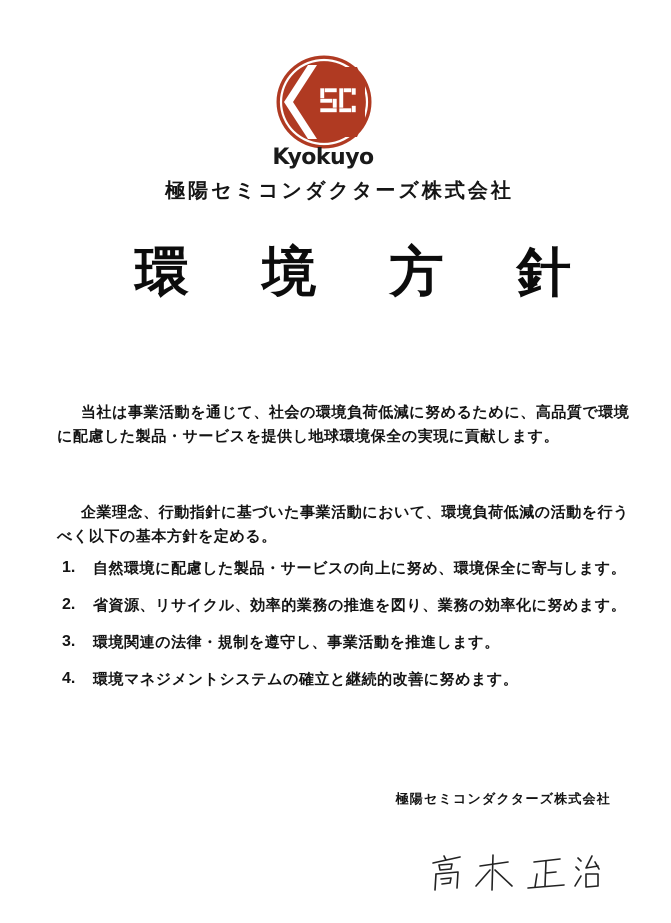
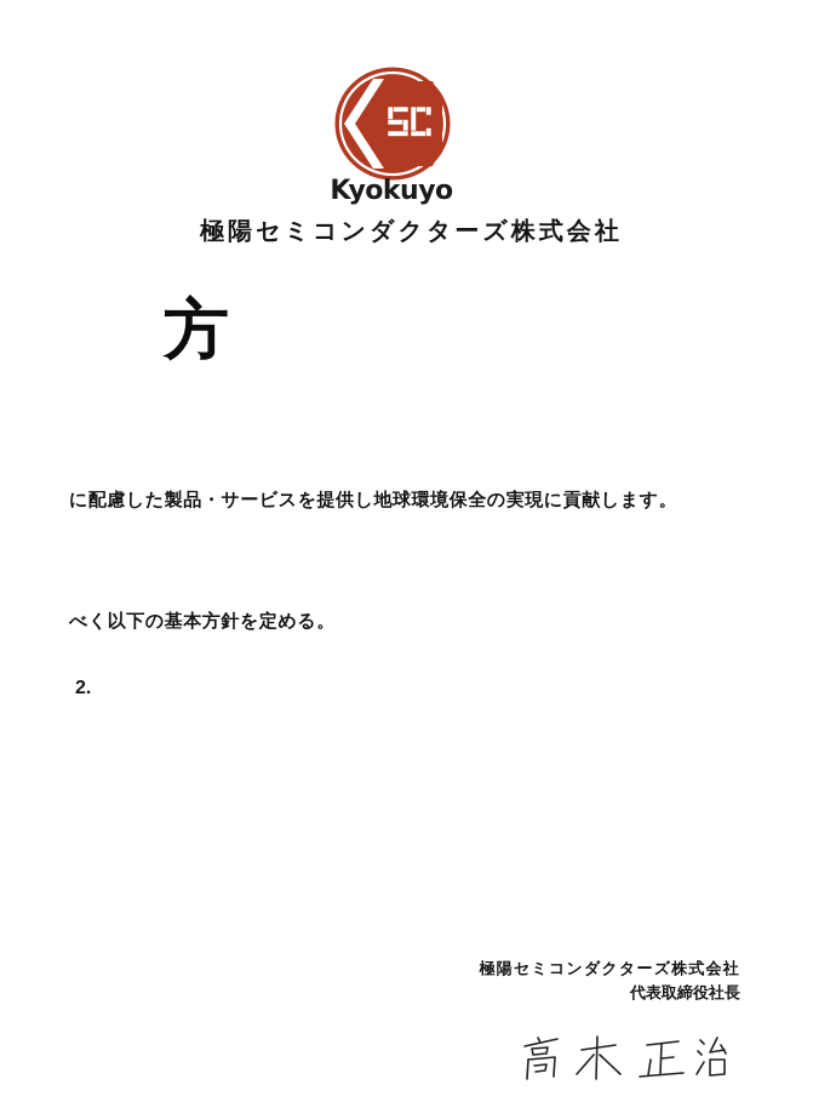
  Kyokuyo
  極陽セミコンダクターズ株式会社
- 環
- 境
  方
- 針
- 当社は事業活動を通じて、社会の環境負荷低減に努めるために、高品質で環境
  に配慮した製品・サービスを提供し地球環境保全の実現に貢献します。
- 企業理念、行動指針に基づいた事業活動において、環境負荷低減の活動を行う
  べく以下の基本方針を定める。
- 1.
- 自然環境に配慮した製品・サービスの向上に努め、環境保全に寄与します。
  2.
- 省資源、リサイクル、効率的業務の推進を図り、業務の効率化に努めます。
- 3.
- 環境関連の法律・規制を遵守し、事業活動を推進します。
- 4.
- 環境マネジメントシステムの確立と継続的改善に努めます。
  極陽セミコンダクターズ株式会社
+ 代表取締役社長
